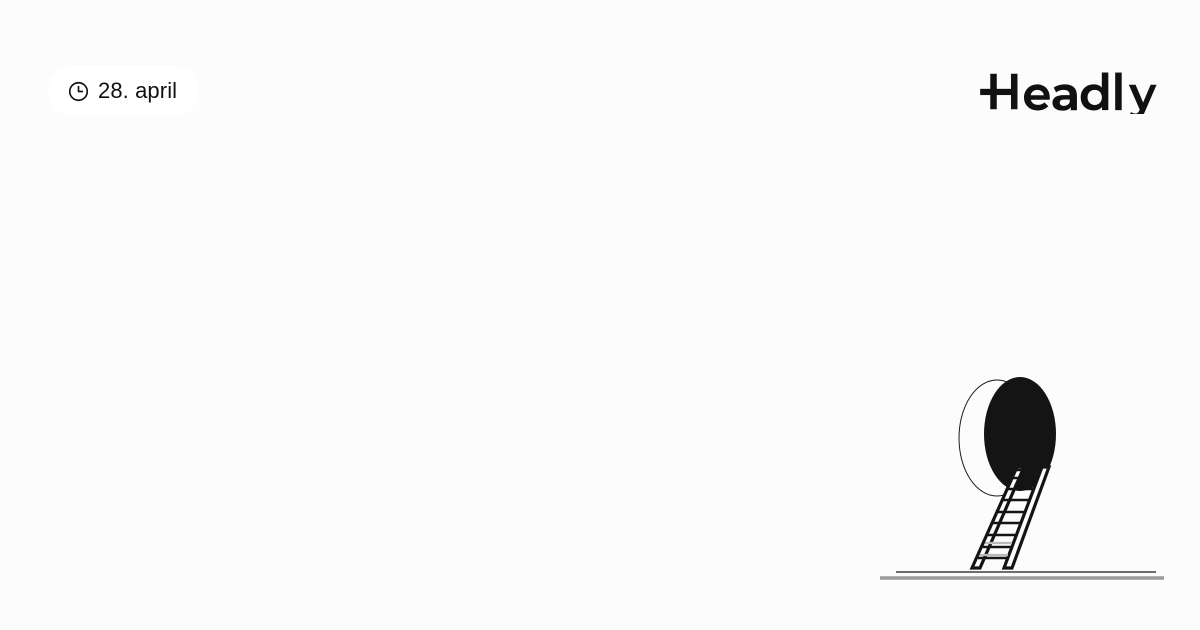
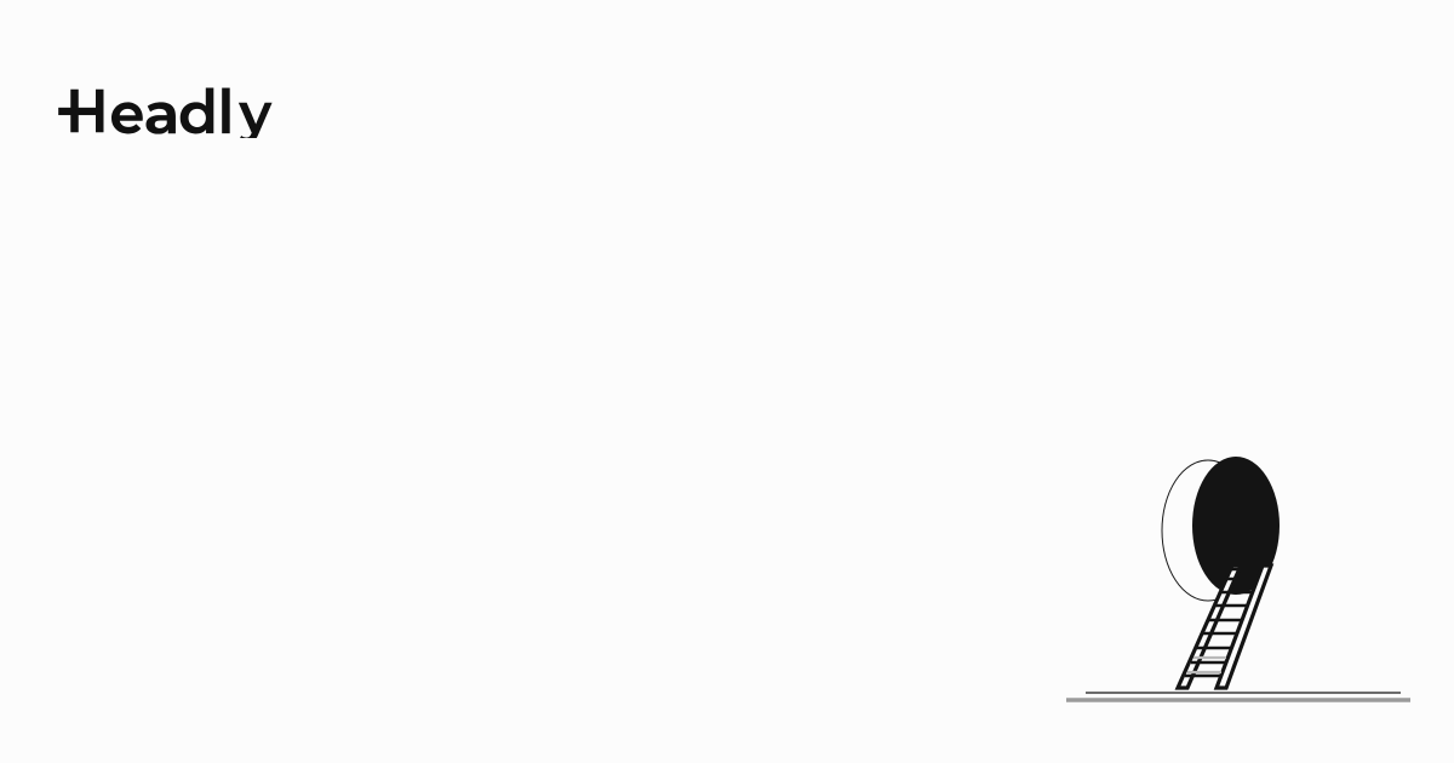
- 28. april
